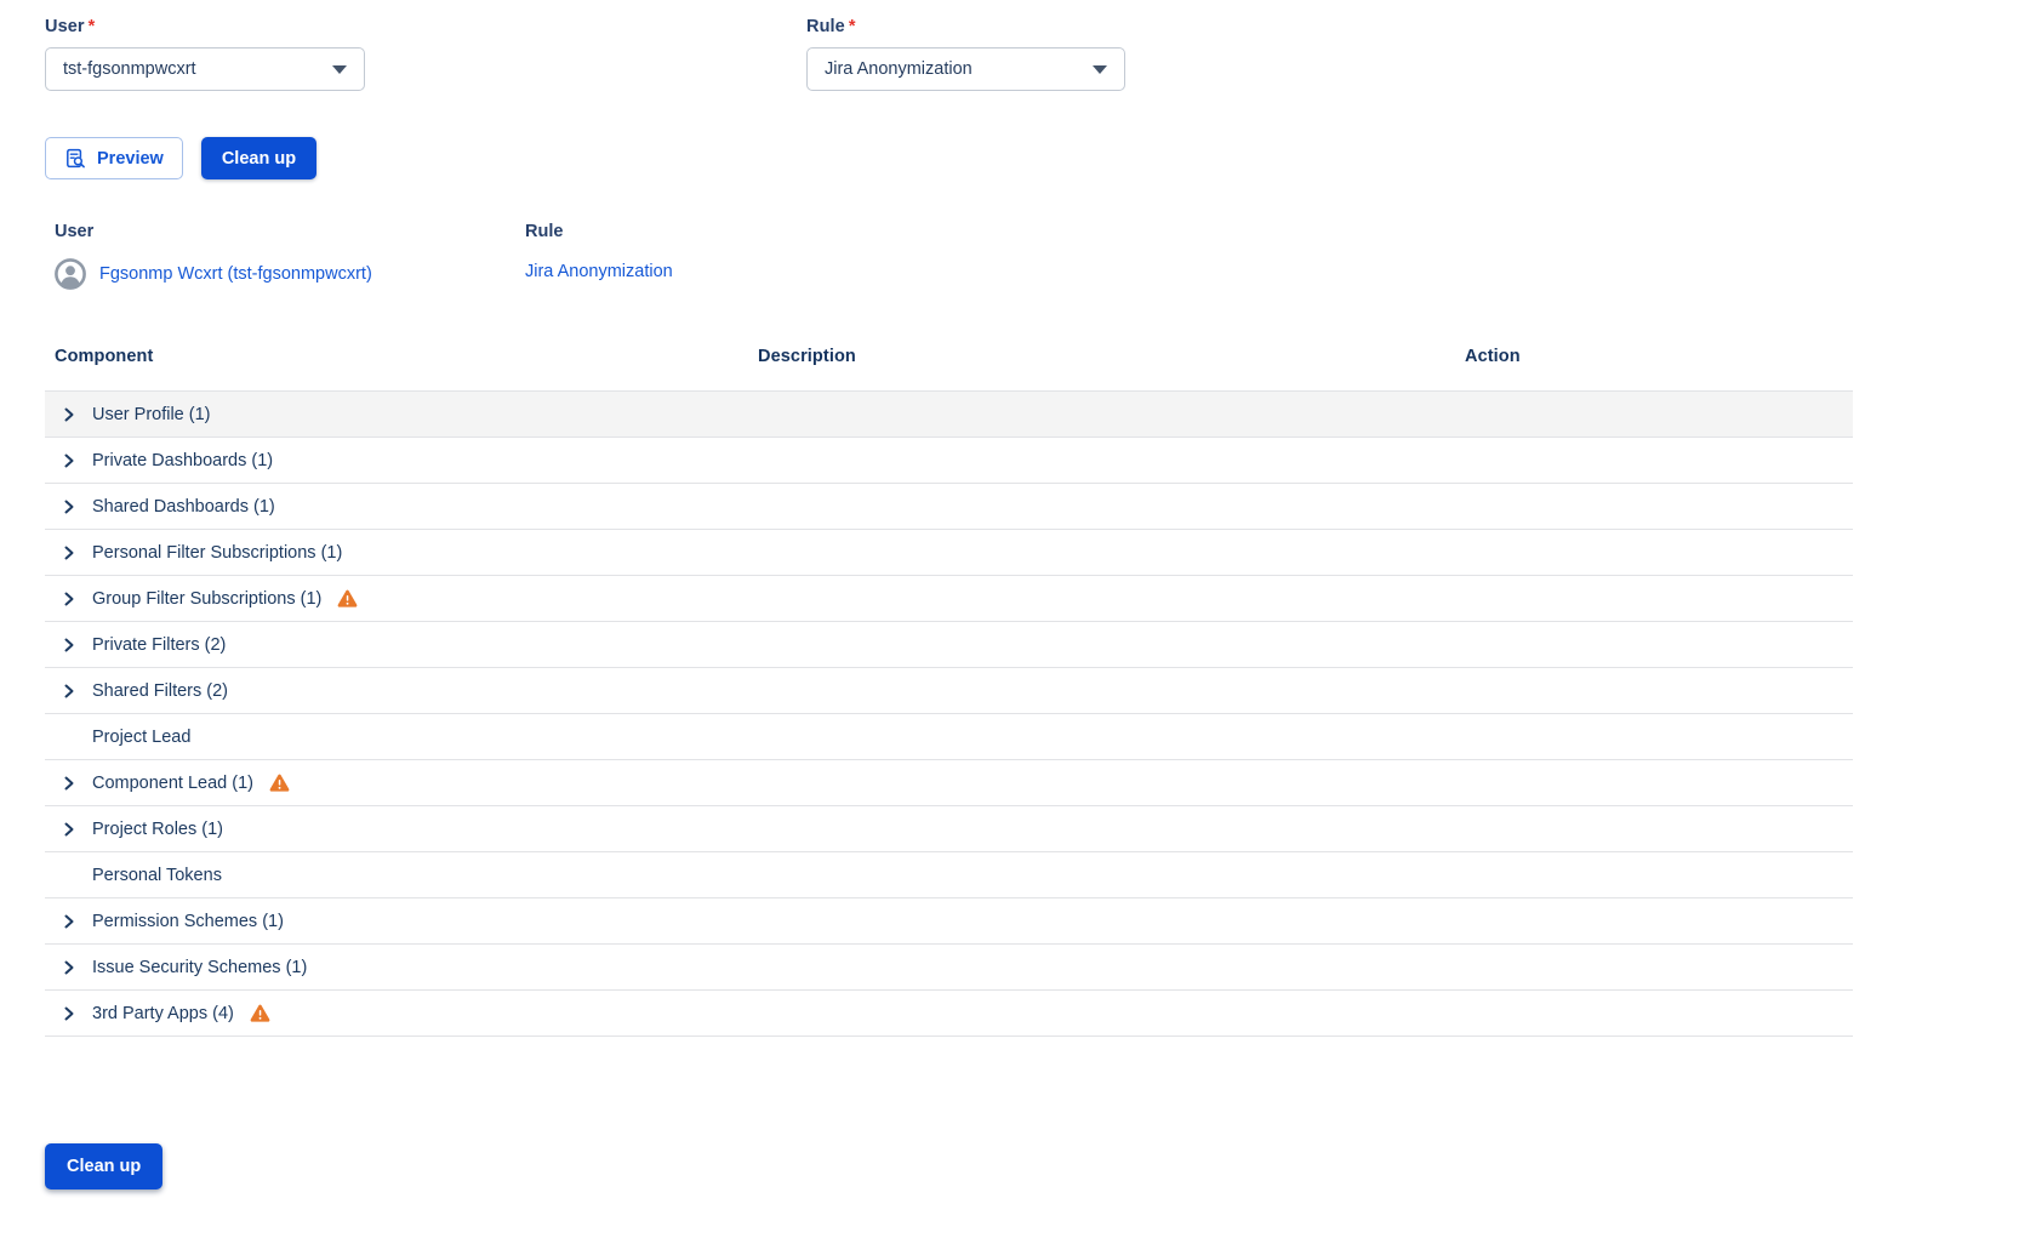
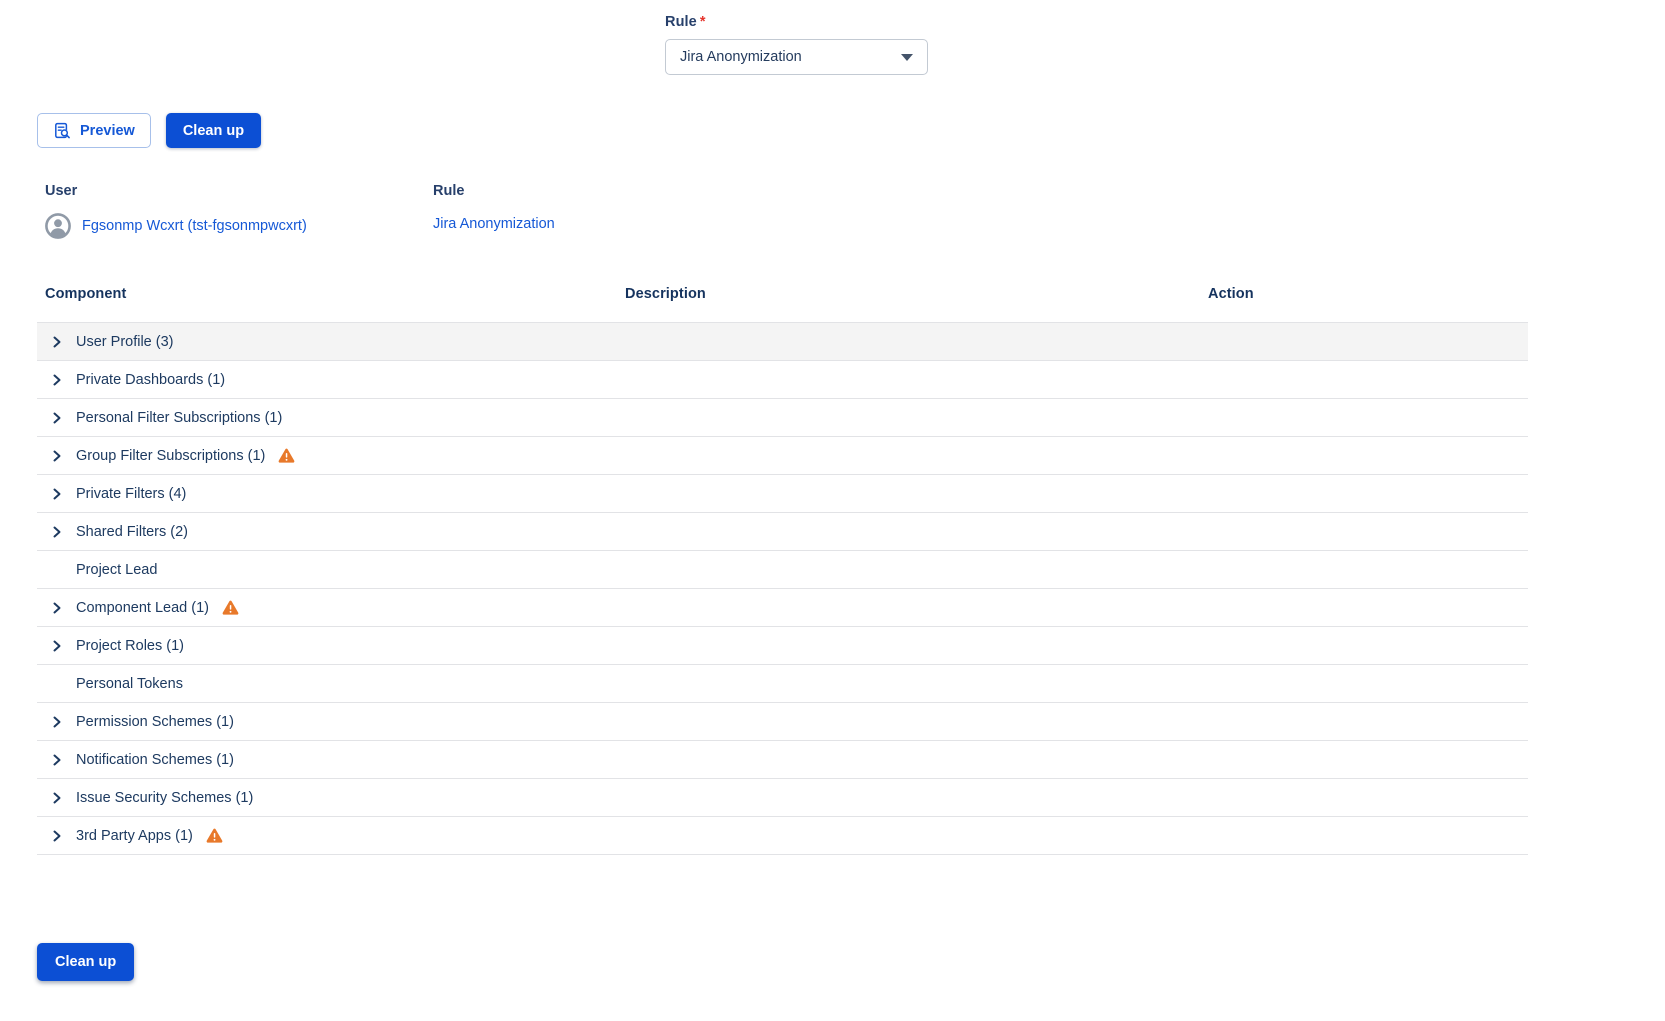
- User *
- tst-fgsonmpwcxrt
  Rule *
  Jira Anonymization
  Preview
  Clean up
  User
  Fgsonmp Wcxrt (tst-fgsonmpwcxrt)
  Rule
  Jira Anonymization
  Component
  Description
  Action
- User Profile (1)
+ User Profile (3)
  Private Dashboards (1)
- Shared Dashboards (1)
  Personal Filter Subscriptions (1)
  Group Filter Subscriptions (1)
- Private Filters (2)
+ Private Filters (4)
  Shared Filters (2)
  Project Lead
  Component Lead (1)
  Project Roles (1)
  Personal Tokens
  Permission Schemes (1)
+ Notification Schemes (1)
  Issue Security Schemes (1)
- 3rd Party Apps (4)
+ 3rd Party Apps (1)
  Clean up
